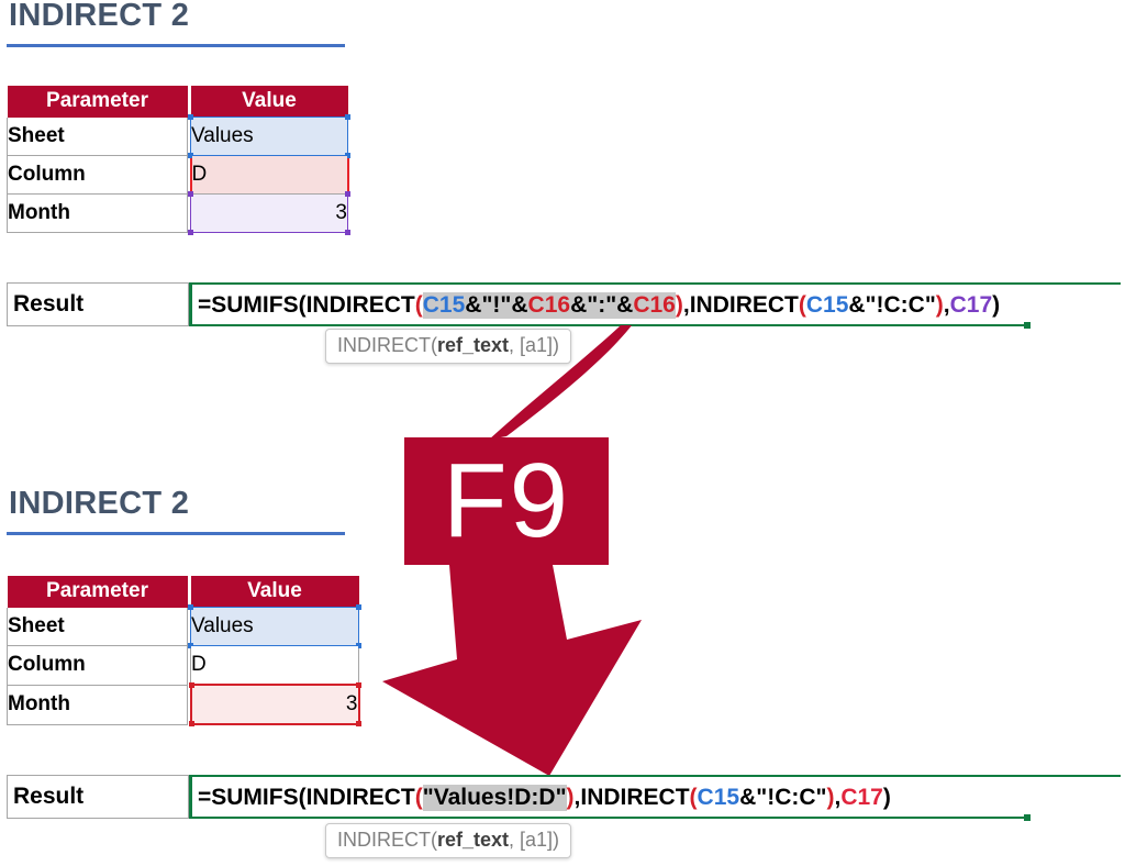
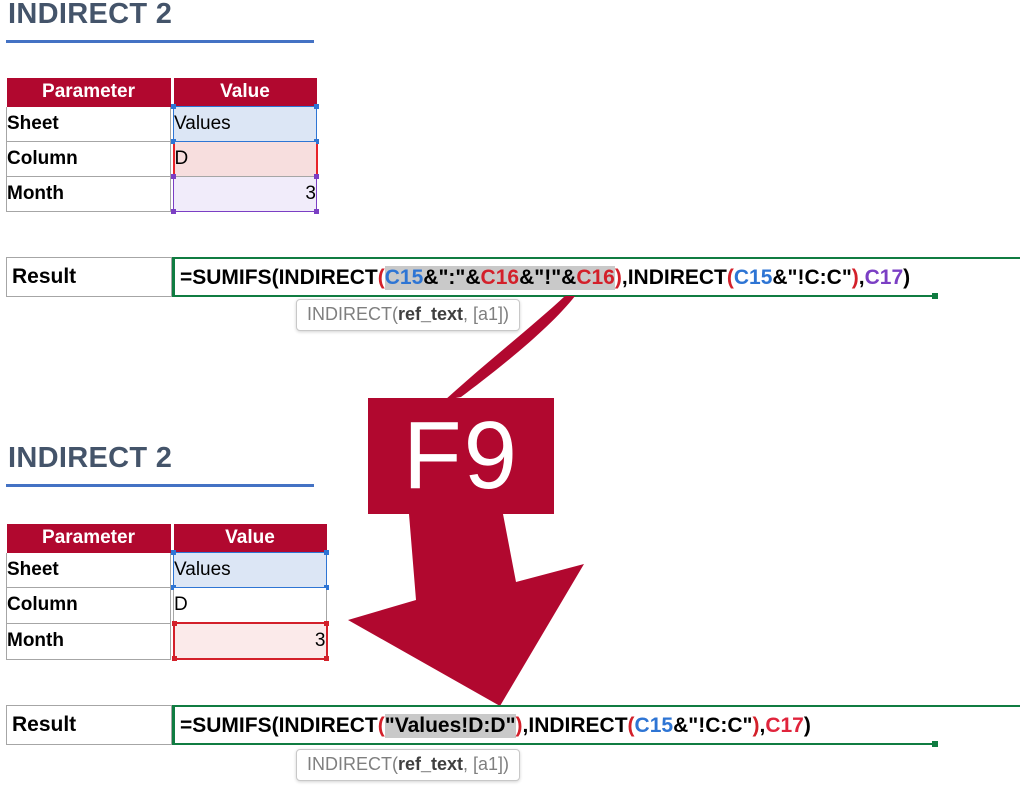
  INDIRECT 2
  Parameter		Value
  Sheet		Values
  Column		D
  Month		3
  Result
  =SUMIFS(INDIRECT
  (
  C15
- &"!"&
+ &":"&
  C16
- &":"&
+ &"!"&
  C16
  )
  ,INDIRECT
  (
  C15
  &"!C:C"
  )
  ,
  C17
  )
  INDIRECT(ref_text, [a1])
  F9
  INDIRECT 2
  Parameter		Value
  Sheet		Values
  Column		D
  Month		3
  Result
  =SUMIFS(INDIRECT
  (
  "Values!D:D"
  )
  ,INDIRECT
  (
  C15
  &"!C:C"
  )
  ,
  C17
  )
  INDIRECT(ref_text, [a1])
